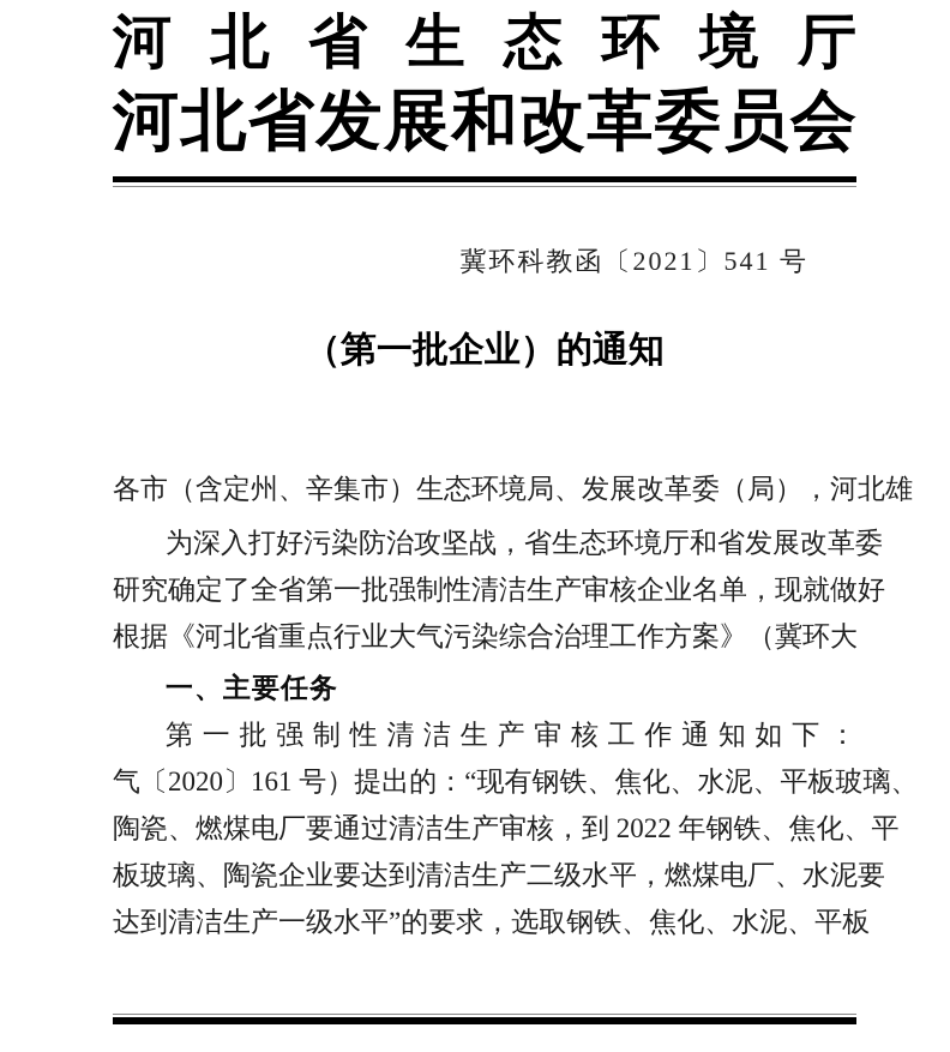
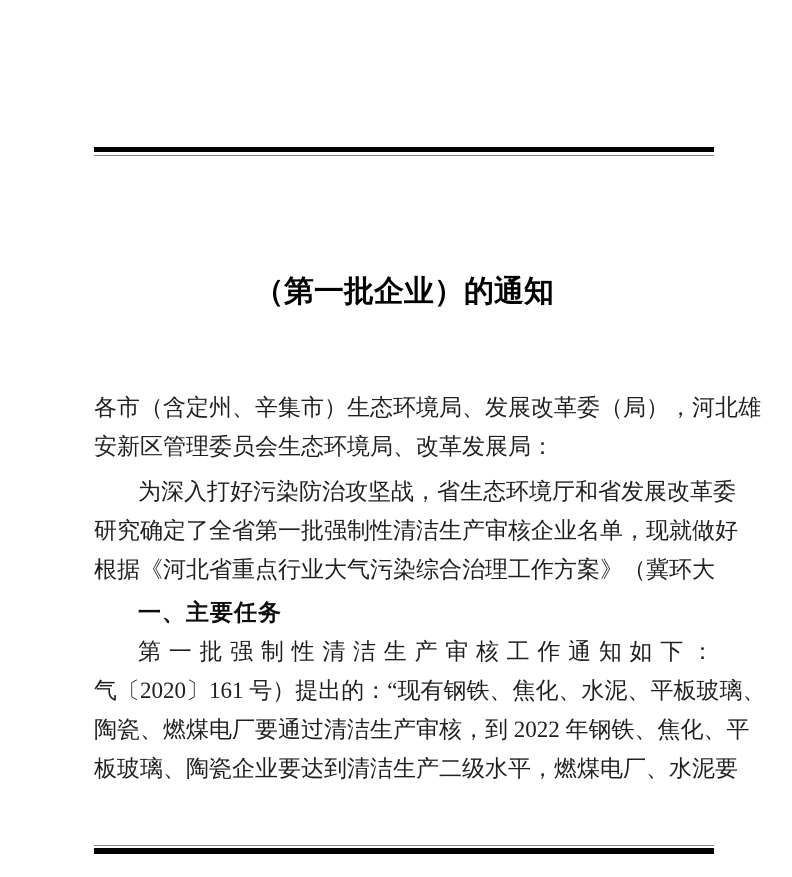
- 河北省生态环境厅
- 河北省发展和改革委员会
- 冀环科教函〔2021〕541 号
  （第一批企业）的通知
  各市（含定州、辛集市）生态环境局、发展改革委（局），河北雄
+ 安新区管理委员会生态环境局、改革发展局：
  为深入打好污染防治攻坚战，省生态环境厅和省发展改革委
  研究确定了全省第一批强制性清洁生产审核企业名单，现就做好
  根据《河北省重点行业大气污染综合治理工作方案》（冀环大
  一、主要任务
  第一批强制性清洁生产审核工作通知如下：
  气〔2020〕161 号）提出的：“现有钢铁、焦化、水泥、平板玻璃、
  陶瓷、燃煤电厂要通过清洁生产审核，到 2022 年钢铁、焦化、平
  板玻璃、陶瓷企业要达到清洁生产二级水平，燃煤电厂、水泥要
- 达到清洁生产一级水平”的要求，选取钢铁、焦化、水泥、平板
